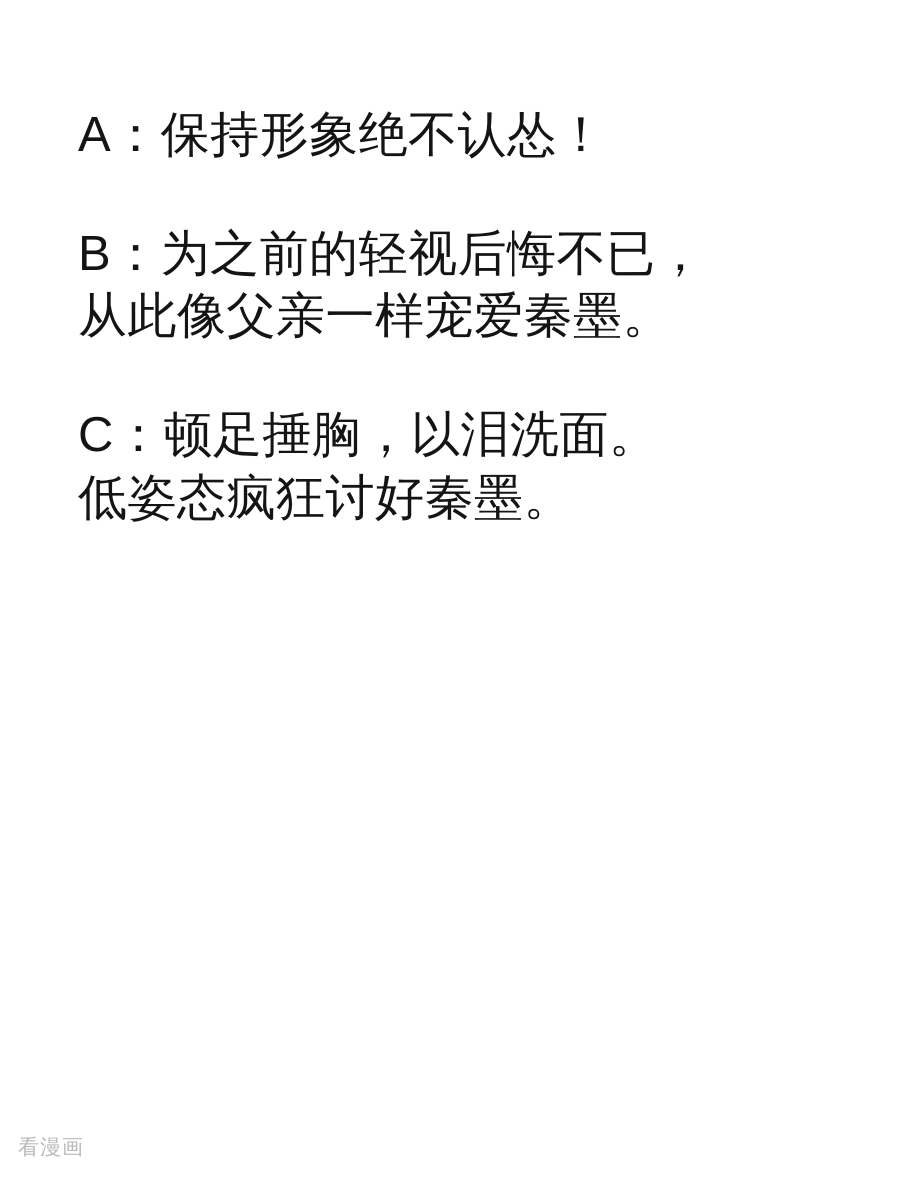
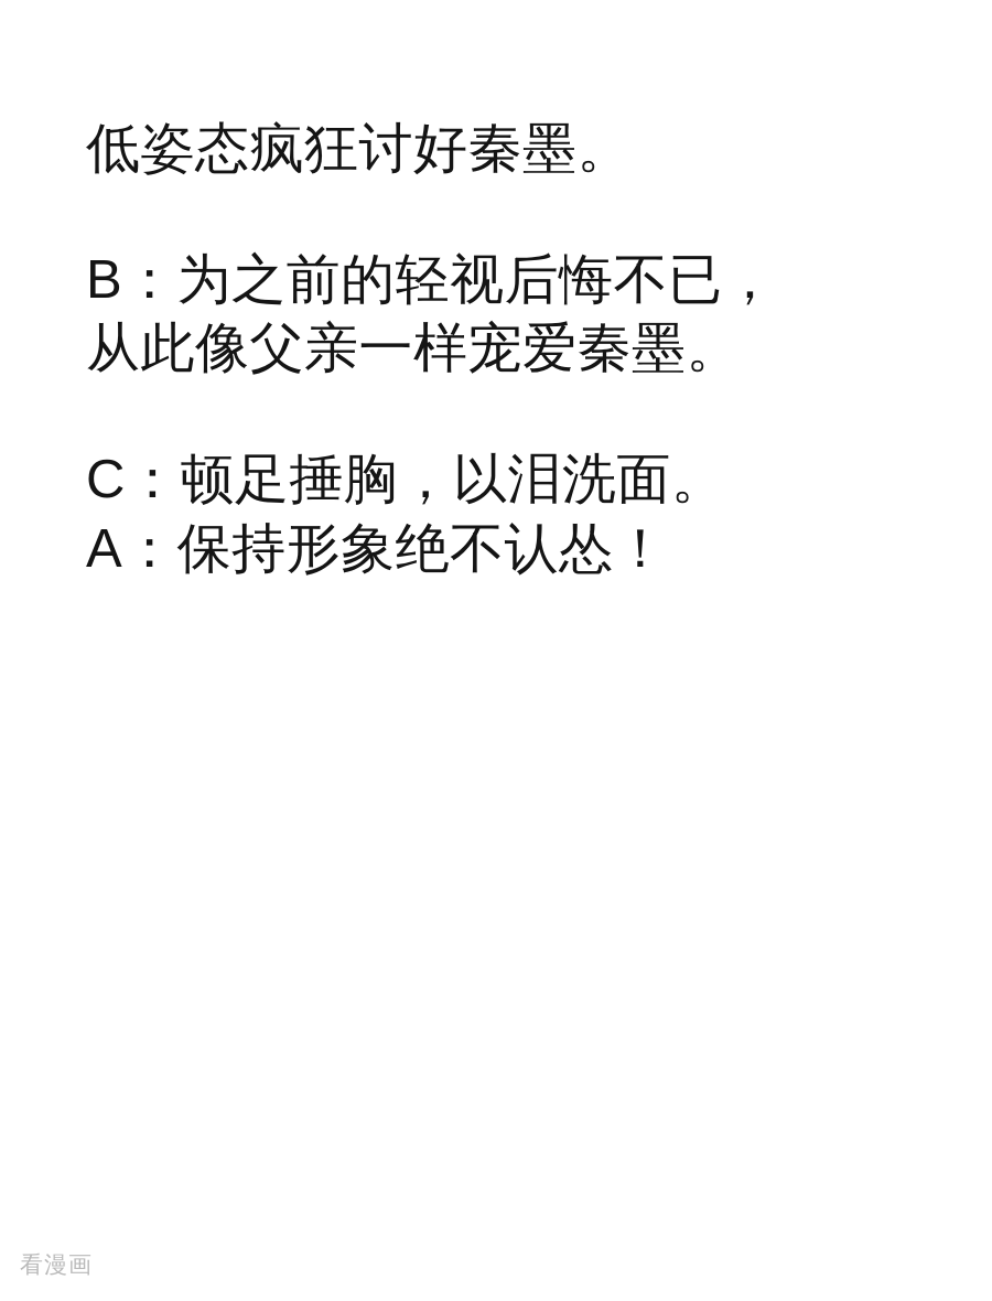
- A：保持形象绝不认怂！
+ 低姿态疯狂讨好秦墨。
  B：为之前的轻视后悔不已，
  从此像父亲一样宠爱秦墨。
  C：顿足捶胸，以泪洗面。
- 低姿态疯狂讨好秦墨。
+ A：保持形象绝不认怂！
  看漫画
